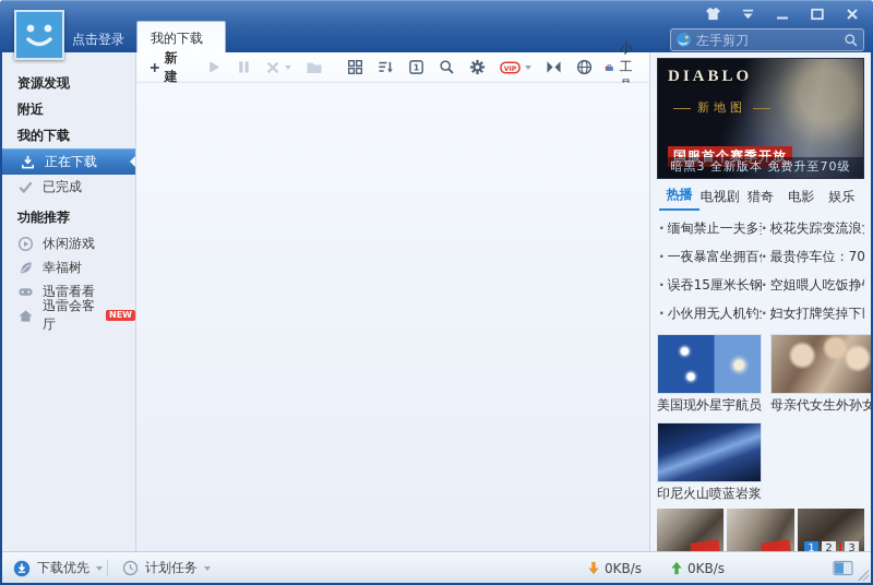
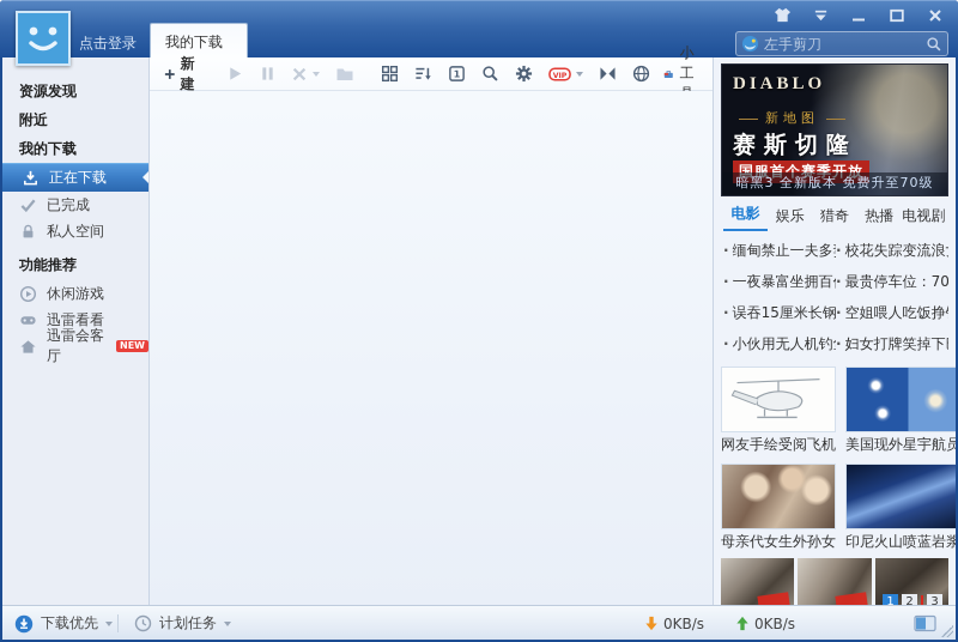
  点击登录
  我的下载
  左手剪刀
  资源发现
  附近
  我的下载
  正在下载
  已完成
+ 私人空间
  功能推荐
  休闲游戏
- 幸福树
  迅雷看看
  迅雷会客厅
  NEW
  新建
  1
  DIABLO
  新地图
+ 赛斯切隆
  国服首个赛季开放
  暗黑3 全新版本 免费升至70级
- 热播
+ 电影
- 电视剧
+ 娱乐
  猎奇
- 电影
+ 热播
- 娱乐
+ 电视剧
  缅甸禁止一夫多
  校花失踪变流浪
  一夜暴富坐拥百
  最贵停车位：70
  误吞15厘米长钢
  空姐喂人吃饭挣
  小伙用无人机钓
  妇女打牌笑掉下
+ 网友手绘受阅飞机
  美国现外星宇航员
  母亲代女生外孙女
  印尼火山喷蓝岩浆
  1
  2
  3
  下载优先
  计划任务
  0KB/s
  0KB/s
